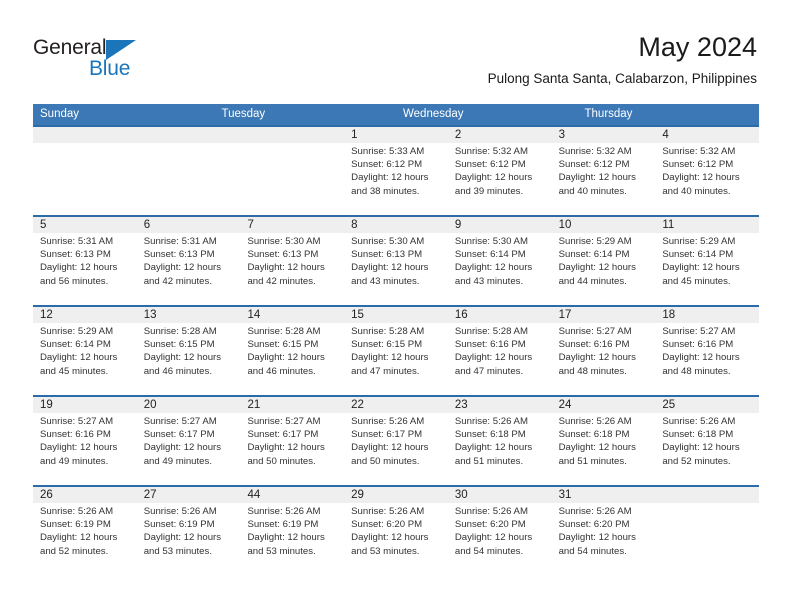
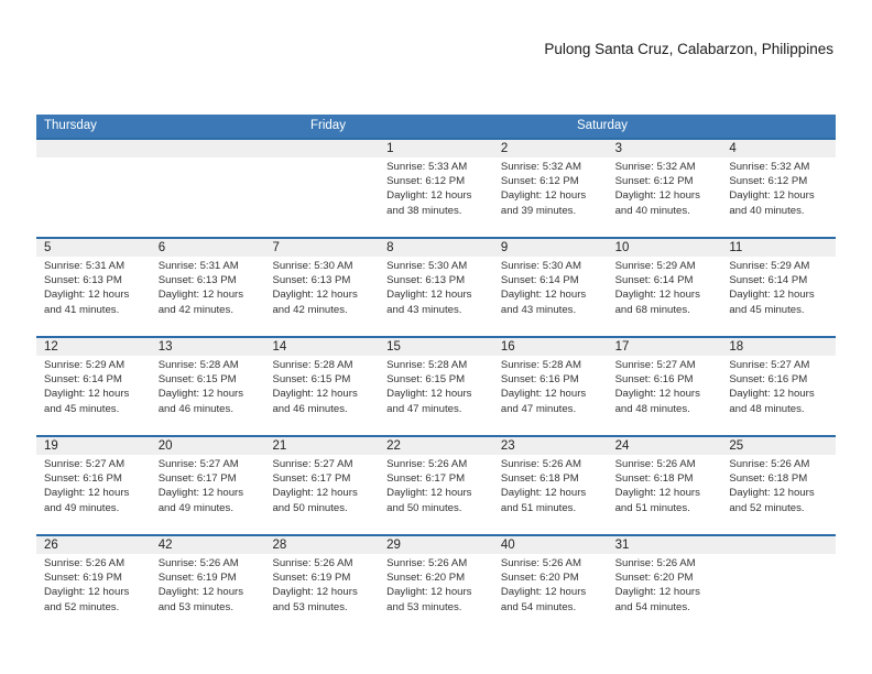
- General
- Blue
- May 2024
- Pulong Santa Santa, Calabarzon, Philippines
+ Pulong Santa Cruz, Calabarzon, Philippines
- Sunday
- Tuesday
- Wednesday
  Thursday
+ Friday
+ Saturday
  1
  Sunrise: 5:33 AM
  Sunset: 6:12 PM
  Daylight: 12 hours
  and 38 minutes.
  2
  Sunrise: 5:32 AM
  Sunset: 6:12 PM
  Daylight: 12 hours
  and 39 minutes.
  3
  Sunrise: 5:32 AM
  Sunset: 6:12 PM
  Daylight: 12 hours
  and 40 minutes.
  4
  Sunrise: 5:32 AM
  Sunset: 6:12 PM
  Daylight: 12 hours
  and 40 minutes.
  5
  Sunrise: 5:31 AM
  Sunset: 6:13 PM
  Daylight: 12 hours
- and 56 minutes.
+ and 41 minutes.
  6
  Sunrise: 5:31 AM
  Sunset: 6:13 PM
  Daylight: 12 hours
  and 42 minutes.
  7
  Sunrise: 5:30 AM
  Sunset: 6:13 PM
  Daylight: 12 hours
  and 42 minutes.
  8
  Sunrise: 5:30 AM
  Sunset: 6:13 PM
  Daylight: 12 hours
  and 43 minutes.
  9
  Sunrise: 5:30 AM
  Sunset: 6:14 PM
  Daylight: 12 hours
  and 43 minutes.
  10
  Sunrise: 5:29 AM
  Sunset: 6:14 PM
  Daylight: 12 hours
- and 44 minutes.
+ and 68 minutes.
  11
  Sunrise: 5:29 AM
  Sunset: 6:14 PM
  Daylight: 12 hours
  and 45 minutes.
  12
  Sunrise: 5:29 AM
  Sunset: 6:14 PM
  Daylight: 12 hours
  and 45 minutes.
  13
  Sunrise: 5:28 AM
  Sunset: 6:15 PM
  Daylight: 12 hours
  and 46 minutes.
  14
  Sunrise: 5:28 AM
  Sunset: 6:15 PM
  Daylight: 12 hours
  and 46 minutes.
  15
  Sunrise: 5:28 AM
  Sunset: 6:15 PM
  Daylight: 12 hours
  and 47 minutes.
  16
  Sunrise: 5:28 AM
  Sunset: 6:16 PM
  Daylight: 12 hours
  and 47 minutes.
  17
  Sunrise: 5:27 AM
  Sunset: 6:16 PM
  Daylight: 12 hours
  and 48 minutes.
  18
  Sunrise: 5:27 AM
  Sunset: 6:16 PM
  Daylight: 12 hours
  and 48 minutes.
  19
  Sunrise: 5:27 AM
  Sunset: 6:16 PM
  Daylight: 12 hours
  and 49 minutes.
  20
  Sunrise: 5:27 AM
  Sunset: 6:17 PM
  Daylight: 12 hours
  and 49 minutes.
  21
  Sunrise: 5:27 AM
  Sunset: 6:17 PM
  Daylight: 12 hours
  and 50 minutes.
  22
  Sunrise: 5:26 AM
  Sunset: 6:17 PM
  Daylight: 12 hours
  and 50 minutes.
  23
  Sunrise: 5:26 AM
  Sunset: 6:18 PM
  Daylight: 12 hours
  and 51 minutes.
  24
  Sunrise: 5:26 AM
  Sunset: 6:18 PM
  Daylight: 12 hours
  and 51 minutes.
  25
  Sunrise: 5:26 AM
  Sunset: 6:18 PM
  Daylight: 12 hours
  and 52 minutes.
  26
  Sunrise: 5:26 AM
  Sunset: 6:19 PM
  Daylight: 12 hours
  and 52 minutes.
- 27
+ 42
  Sunrise: 5:26 AM
  Sunset: 6:19 PM
  Daylight: 12 hours
  and 53 minutes.
- 44
+ 28
  Sunrise: 5:26 AM
  Sunset: 6:19 PM
  Daylight: 12 hours
  and 53 minutes.
  29
  Sunrise: 5:26 AM
  Sunset: 6:20 PM
  Daylight: 12 hours
  and 53 minutes.
- 30
+ 40
  Sunrise: 5:26 AM
  Sunset: 6:20 PM
  Daylight: 12 hours
  and 54 minutes.
  31
  Sunrise: 5:26 AM
  Sunset: 6:20 PM
  Daylight: 12 hours
  and 54 minutes.
